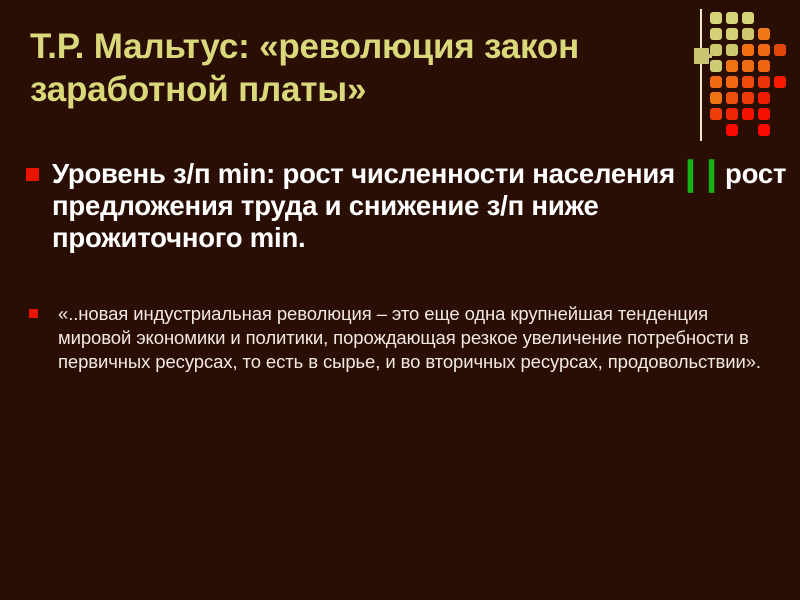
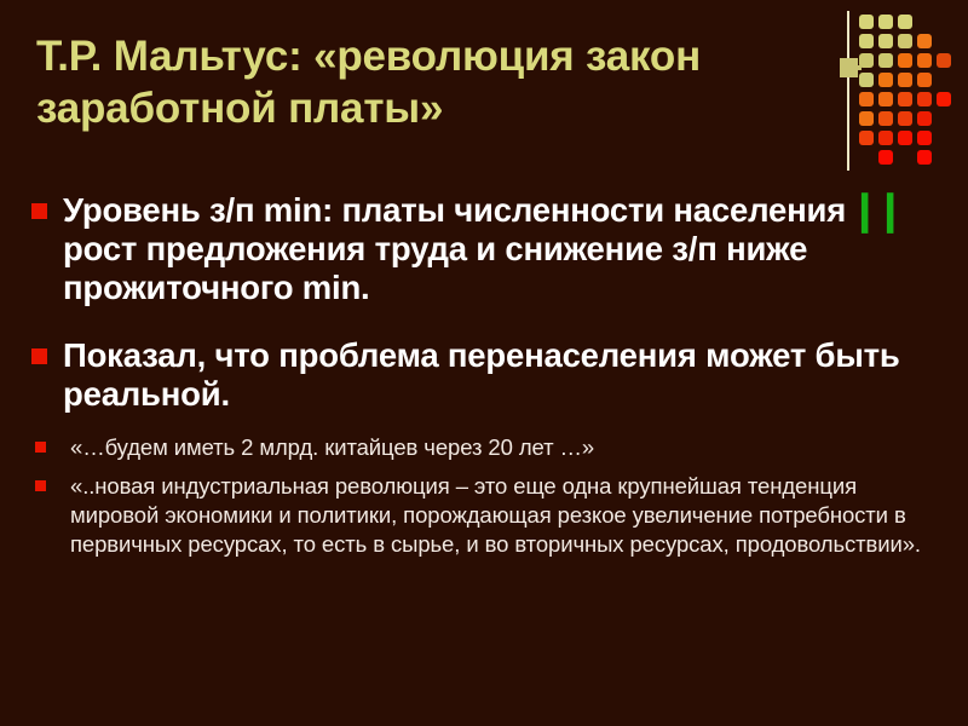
  Т.Р. Мальтус: «революция закон заработной платы»
- Уровень з/п min: рост численности населения ❙❙ рост предложения труда и снижение з/п ниже прожиточного min.
+ Уровень з/п min: платы численности населения ❙❙рост предложения труда и снижение з/п ниже прожиточного min.
+ Показал, что проблема перенаселения может быть реальной.
+ «…будем иметь 2 млрд. китайцев через 20 лет …»
  «..новая индустриальная революция – это еще одна крупнейшая тенденция мировой экономики и политики, порождающая резкое увеличение потребности в первичных ресурсах, то есть в сырье, и во вторичных ресурсах, продовольствии».
